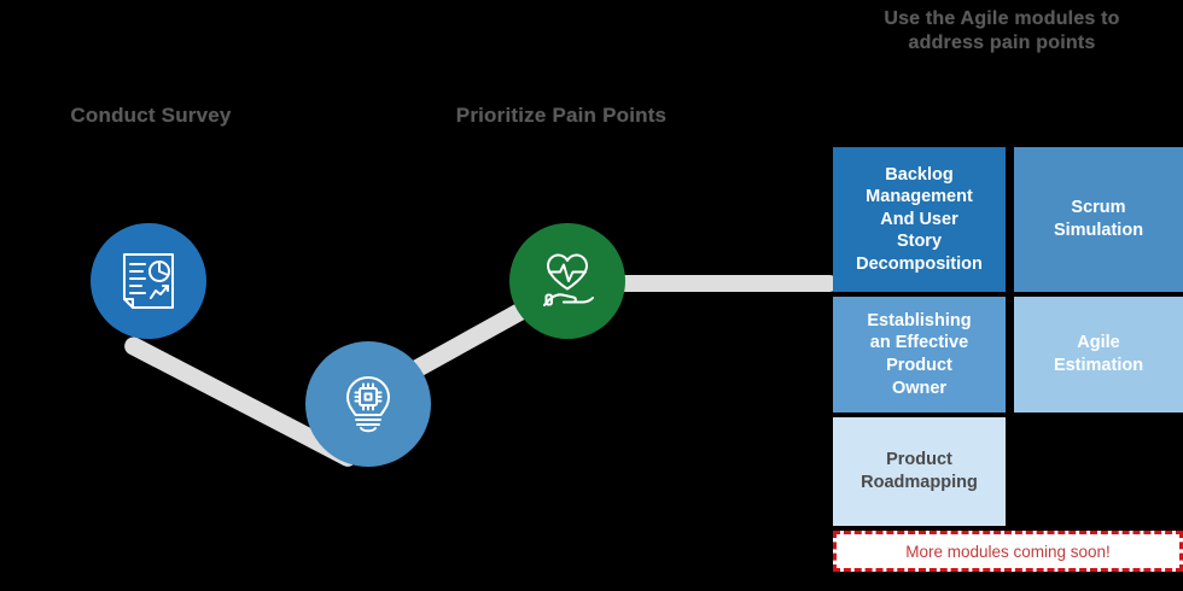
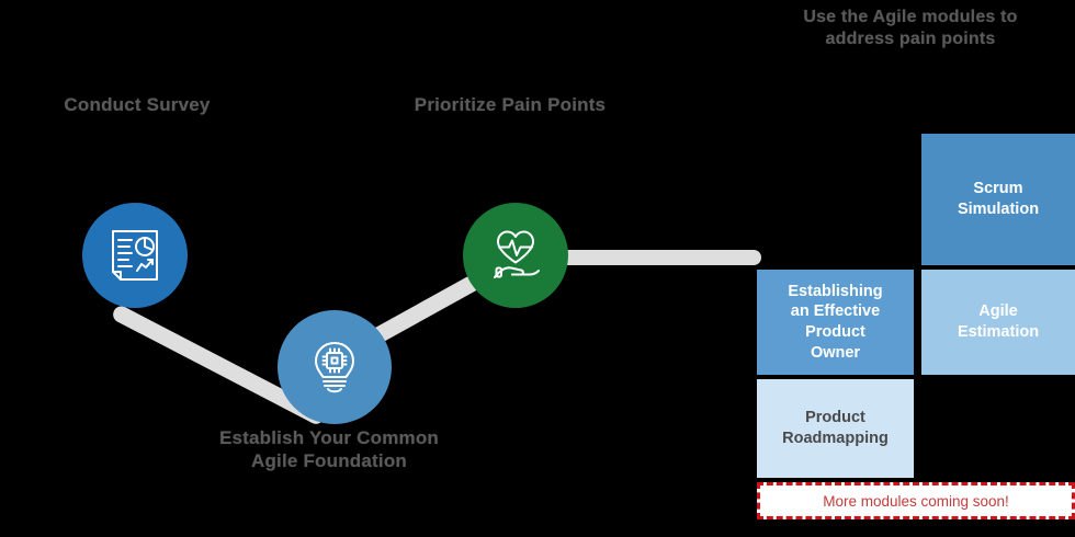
  Conduct Survey
  Prioritize Pain Points
+ Establish Your Common
+ Agile Foundation
  Use the Agile modules to
  address pain points
- Backlog
- Management
- And User
- Story
- Decomposition
  Scrum
  Simulation
  Establishing
  an Effective
  Product
  Owner
  Agile
  Estimation
  Product
  Roadmapping
  More modules coming soon!
